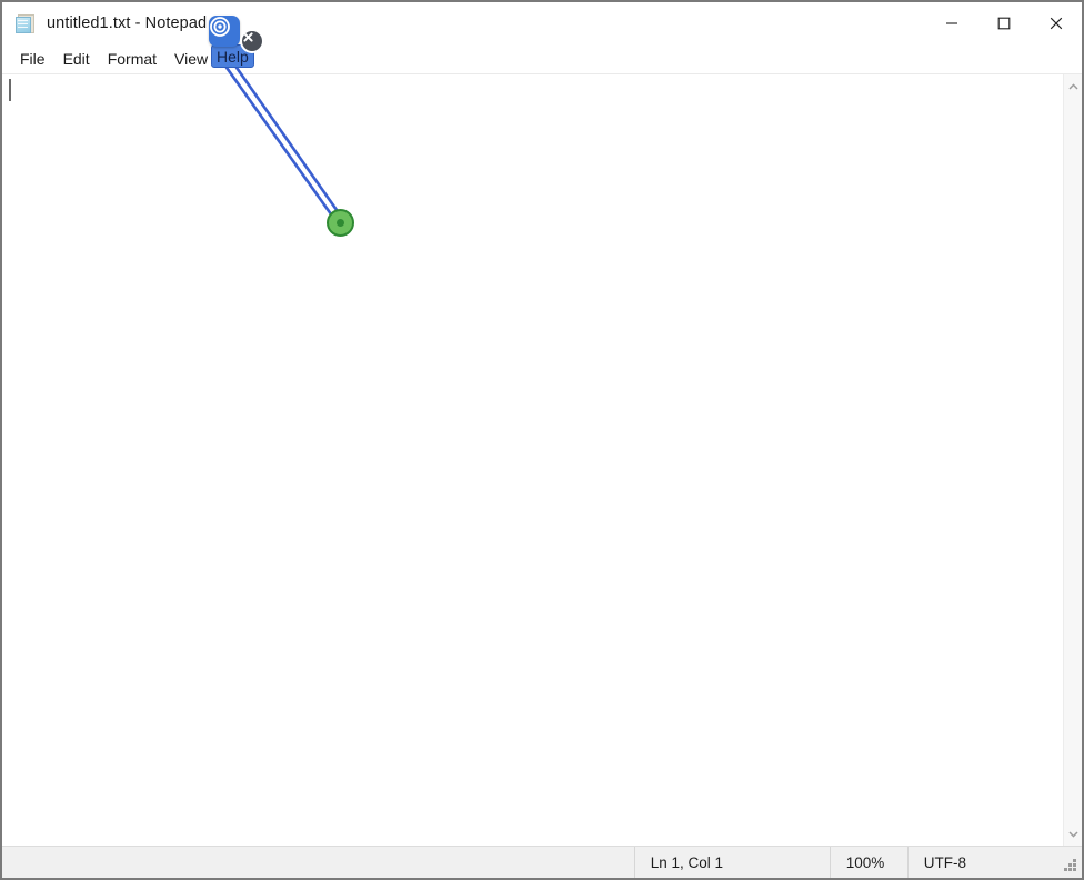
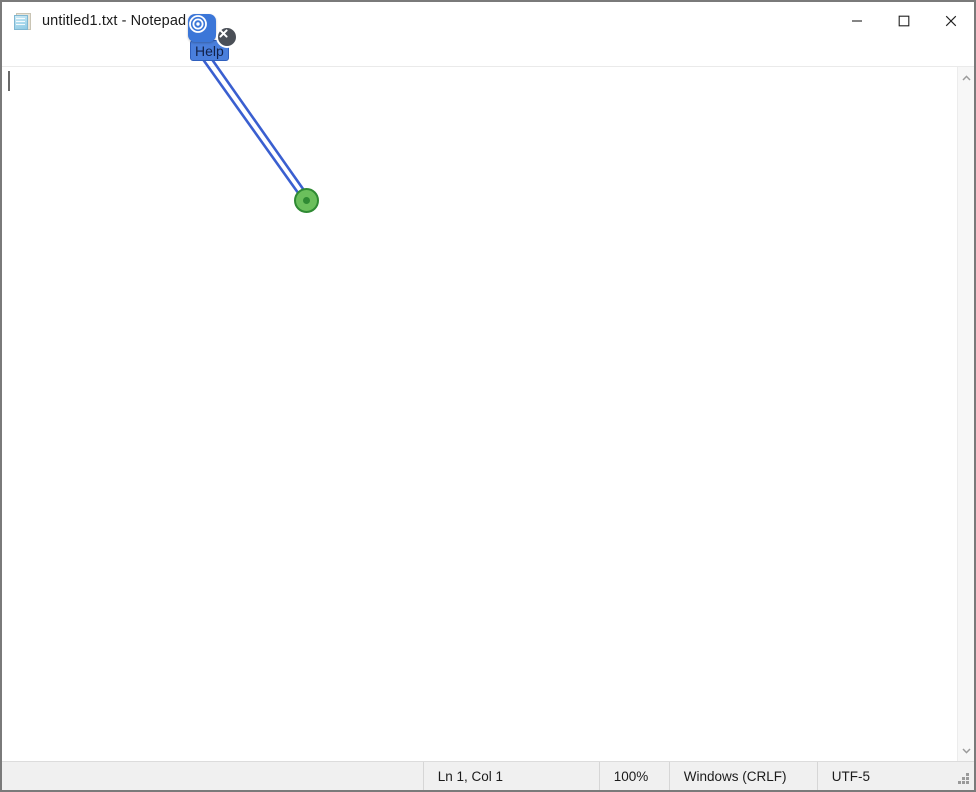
  untitled1.txt - Notepad
- File
- Edit
- Format
- View
  Ln 1, Col 1
  100%
+ Windows (CRLF)
- UTF-8
+ UTF-5
  Help
